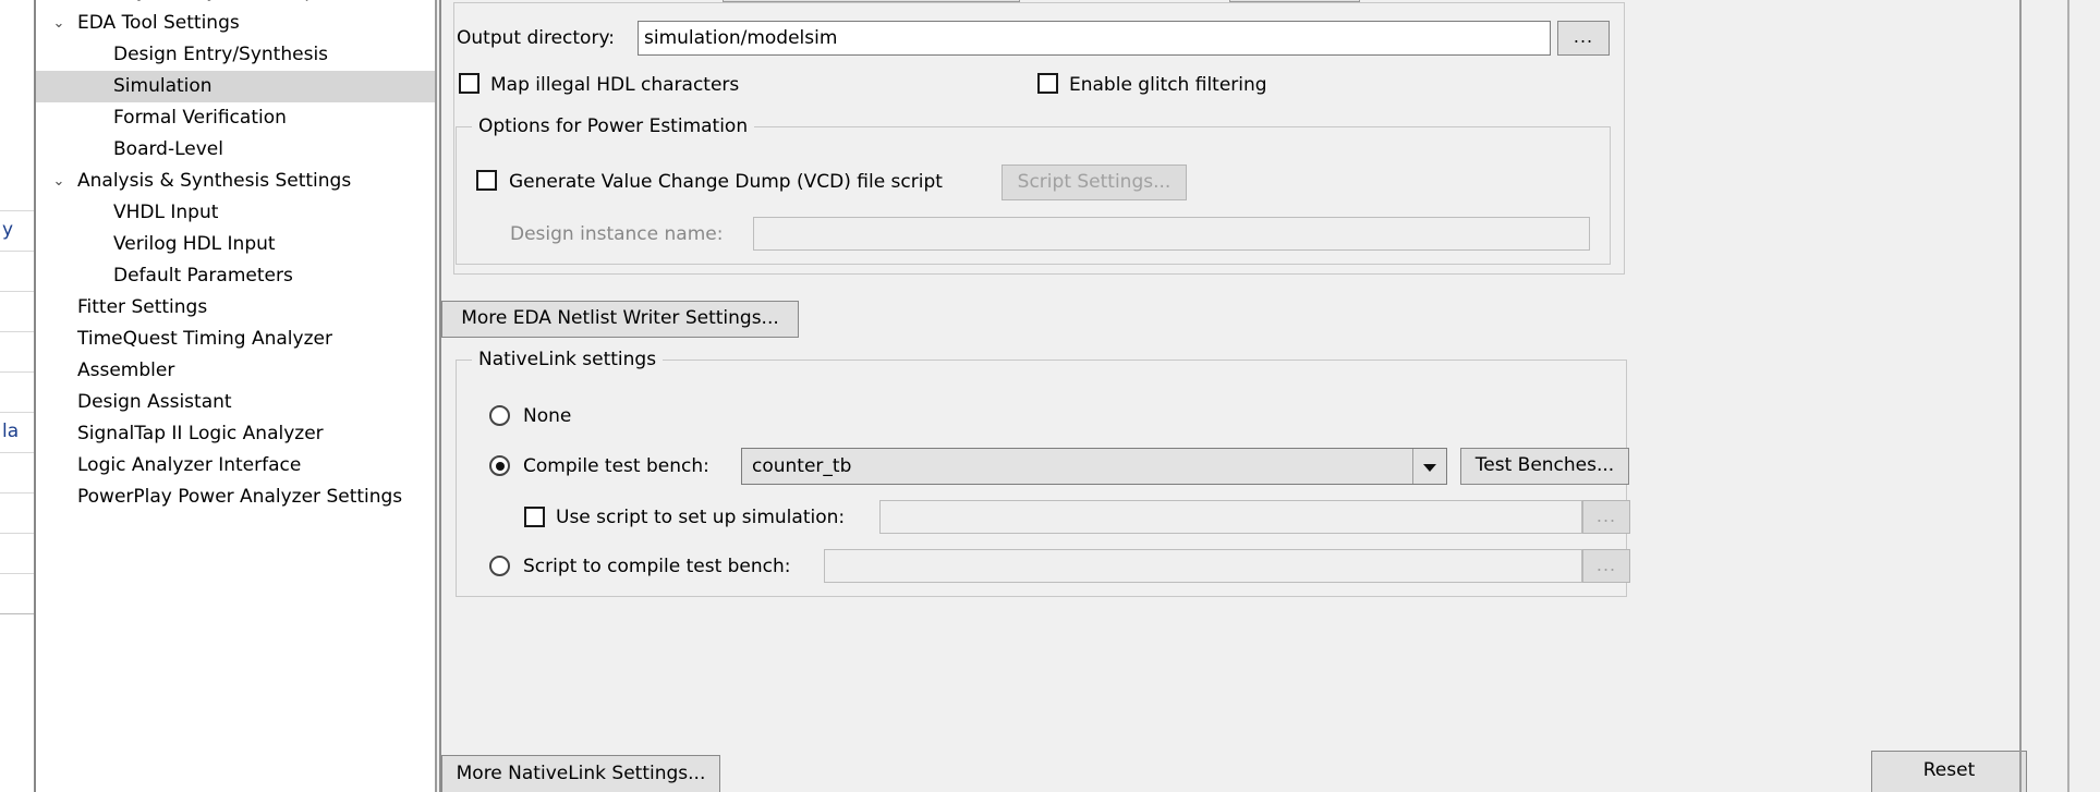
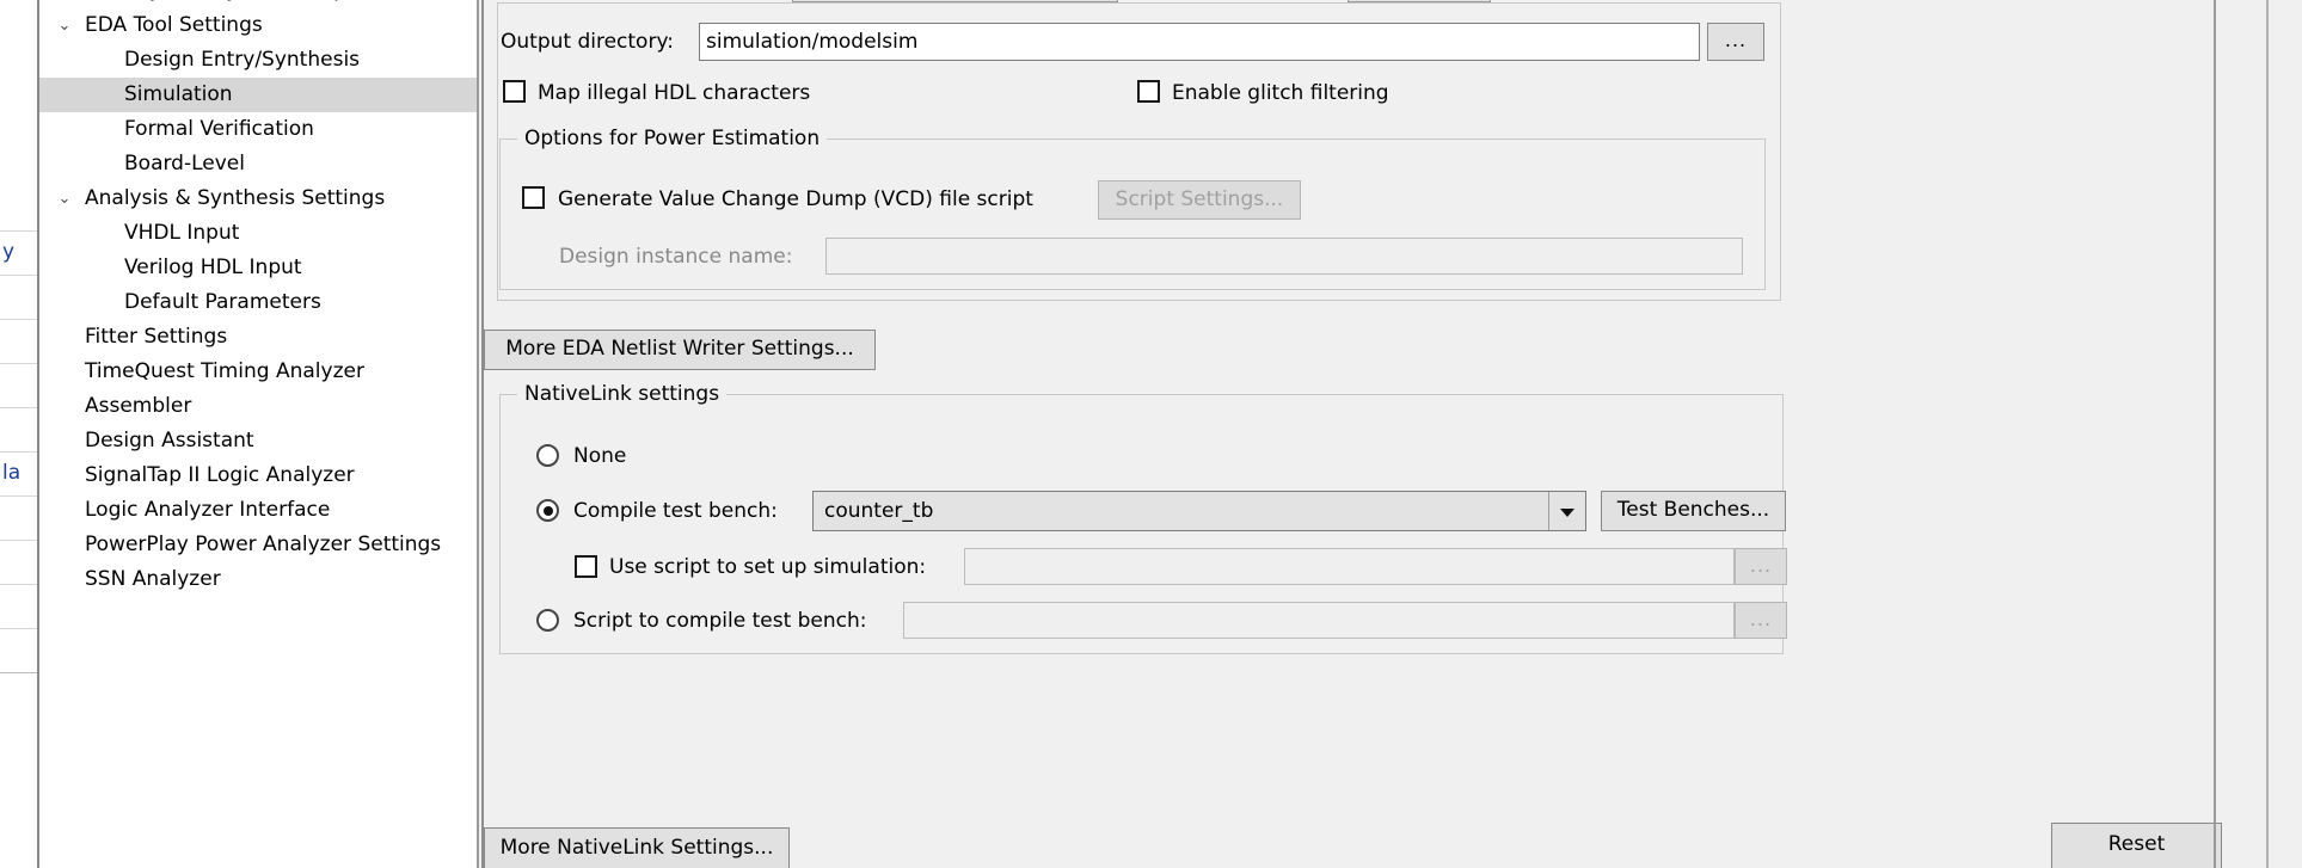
  y
  la
  ⌄
  EDA Tool Settings
  Design Entry/Synthesis
  Simulation
  Formal Verification
  Board-Level
  ⌄
  Analysis & Synthesis Settings
  VHDL Input
  Verilog HDL Input
  Default Parameters
  Fitter Settings
  TimeQuest Timing Analyzer
  Assembler
  Design Assistant
  SignalTap II Logic Analyzer
  Logic Analyzer Interface
  PowerPlay Power Analyzer Settings
+ SSN Analyzer
  Output directory:
  simulation/modelsim
  ...
  Map illegal HDL characters
  Enable glitch filtering
  Options for Power Estimation
  Generate Value Change Dump (VCD) file script
  Script Settings...
  Design instance name:
  More EDA Netlist Writer Settings...
  NativeLink settings
  None
  Compile test bench:
  counter_tb
  Test Benches...
  Use script to set up simulation:
  ...
  Script to compile test bench:
  ...
  More NativeLink Settings...
  Reset
